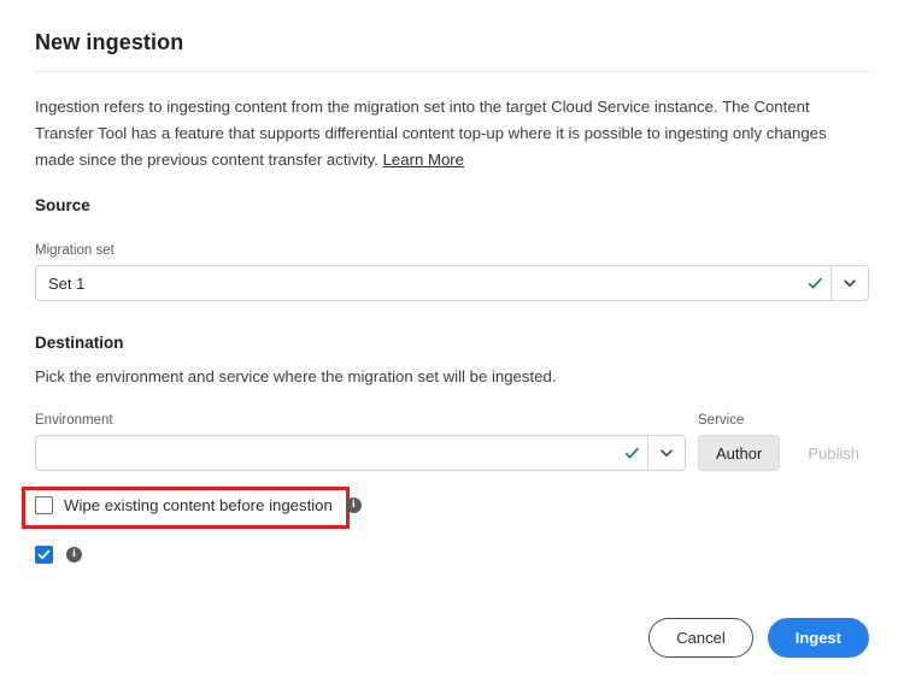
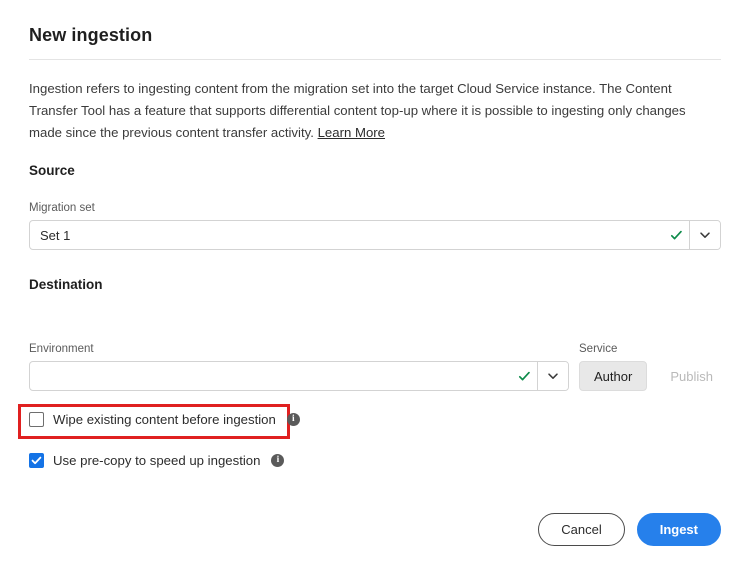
  New ingestion
  Ingestion refers to ingesting content from the migration set into the target Cloud Service instance. The Content Transfer Tool has a feature that supports differential content top-up where it is possible to ingesting only changes made since the previous content transfer activity. Learn More
  Source
  Migration set
  Set 1
  Destination
- Pick the environment and service where the migration set will be ingested.
  Environment
  Service
  Author
  Publish
  Wipe existing content before ingestion
  i
+ Use pre-copy to speed up ingestion
  i
  Cancel
  Ingest
